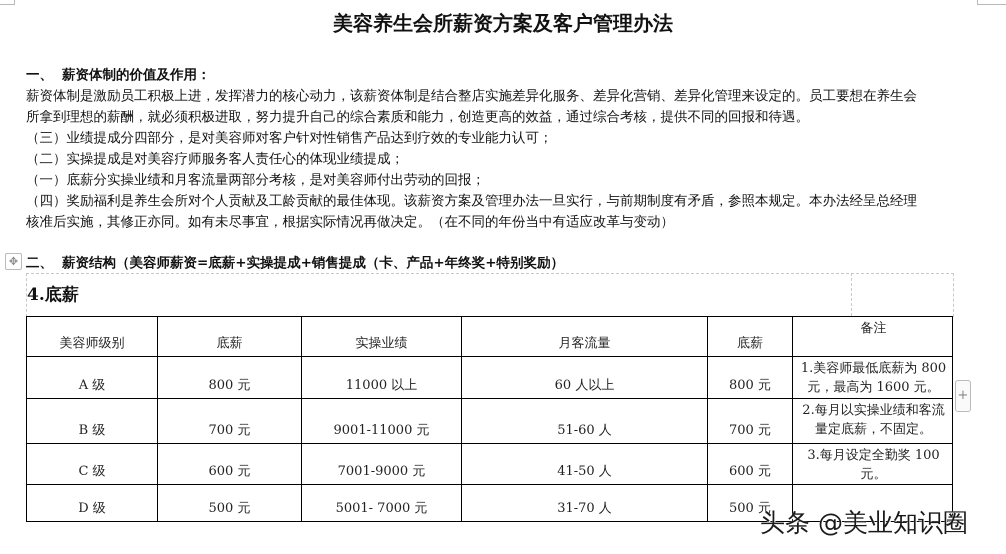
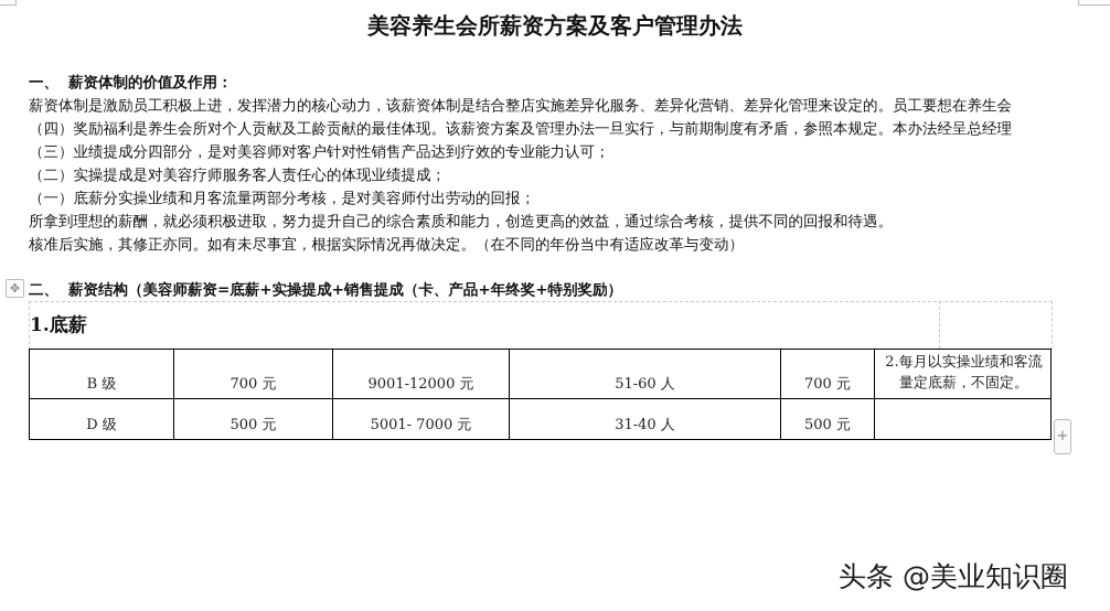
  美容养生会所薪资方案及客户管理办法
  一、 薪资体制的价值及作用：
  薪资体制是激励员工积极上进，发挥潜力的核心动力，该薪资体制是结合整店实施差异化服务、差异化营销、差异化管理来设定的。员工要想在养生会
- 所拿到理想的薪酬，就必须积极进取，努力提升自己的综合素质和能力，创造更高的效益，通过综合考核，提供不同的回报和待遇。
+ （四）奖励福利是养生会所对个人贡献及工龄贡献的最佳体现。该薪资方案及管理办法一旦实行，与前期制度有矛盾，参照本规定。本办法经呈总经理
  （三）业绩提成分四部分，是对美容师对客户针对性销售产品达到疗效的专业能力认可；
  （二）实操提成是对美容疗师服务客人责任心的体现业绩提成；
  （一）底薪分实操业绩和月客流量两部分考核，是对美容师付出劳动的回报；
- （四）奖励福利是养生会所对个人贡献及工龄贡献的最佳体现。该薪资方案及管理办法一旦实行，与前期制度有矛盾，参照本规定。本办法经呈总经理
+ 所拿到理想的薪酬，就必须积极进取，努力提升自己的综合素质和能力，创造更高的效益，通过综合考核，提供不同的回报和待遇。
  核准后实施，其修正亦同。如有未尽事宜，根据实际情况再做决定。（在不同的年份当中有适应改革与变动）
  ✥
  二、 薪资结构（美容师薪资=底薪+实操提成+销售提成（卡、产品+年终奖+特别奖励）
- 4.底薪
+ 1.底薪
- 美容师级别	底薪	实操业绩	月客流量	底薪	备注
- A 级	800 元	11000 以上	60 人以上	800 元	1.美容师最低底薪为 800 元，最高为 1600 元。
- B 级	700 元	9001-11000 元	51-60 人	700 元	2.每月以实操业绩和客流量定底薪，不固定。
+ B 级	700 元	9001-12000 元	51-60 人	700 元	2.每月以实操业绩和客流量定底薪，不固定。
- C 级	600 元	7001-9000 元	41-50 人	600 元	3.每月设定全勤奖 100 元。
- D 级	500 元	5001- 7000 元	31-70 人	500 元
+ D 级	500 元	5001- 7000 元	31-40 人	500 元
  +
  头条 @美业知识圈
